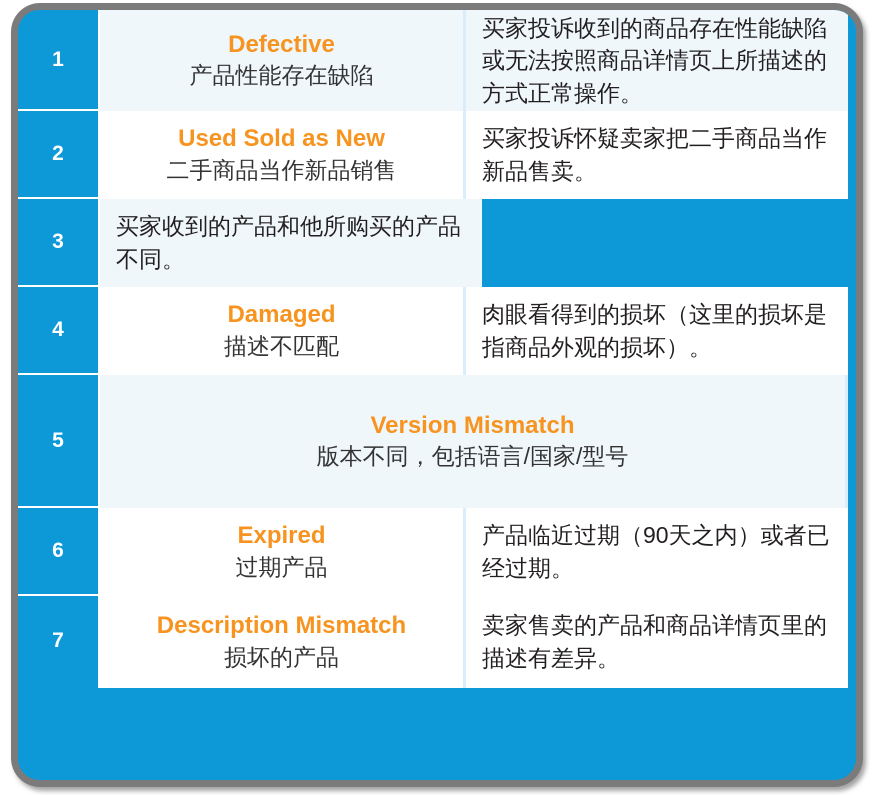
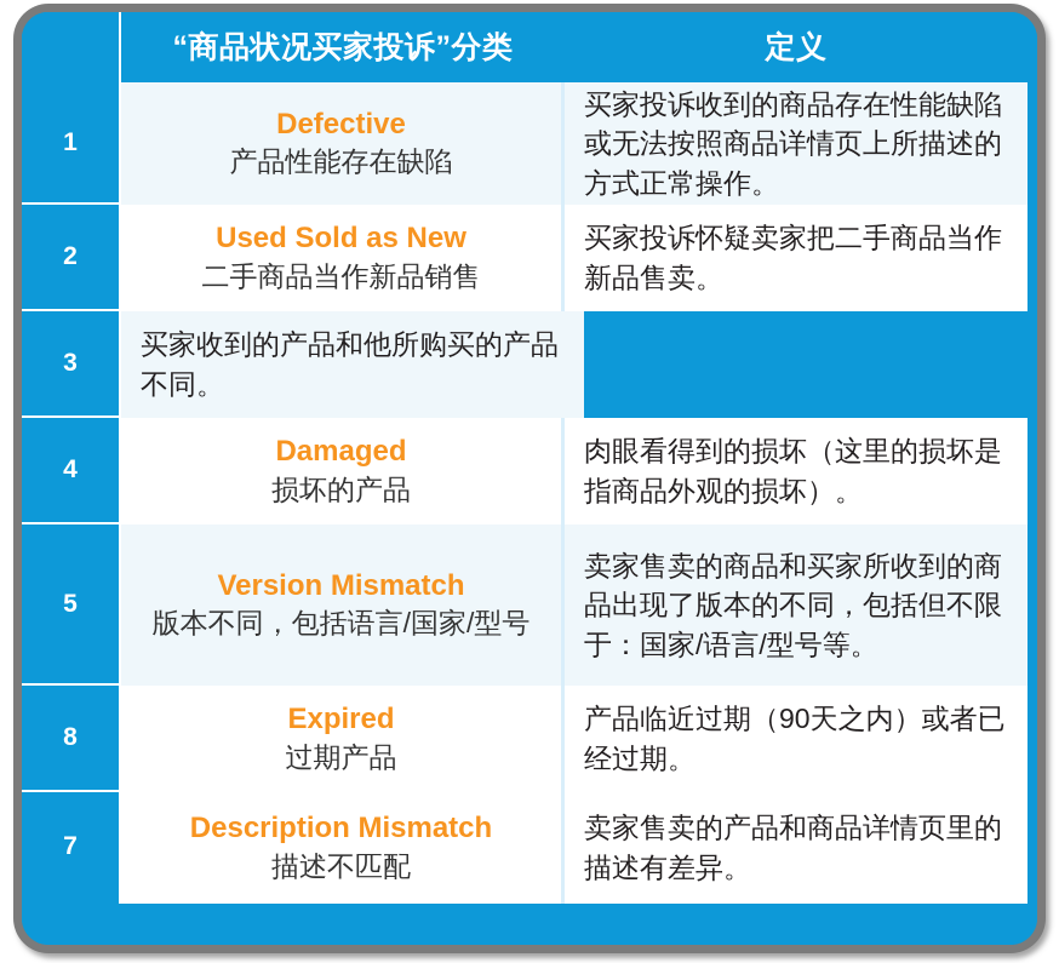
+ “商品状况买家投诉”分类
+ 定义
  1
  Defective
  产品性能存在缺陷
  买家投诉收到的商品存在性能缺陷或无法按照商品详情页上所描述的方式正常操作。
  2
  Used Sold as New
  二手商品当作新品销售
  买家投诉怀疑卖家把二手商品当作新品售卖。
  3
  买家收到的产品和他所购买的产品不同。
  4
  Damaged
- 描述不匹配
+ 损坏的产品
  肉眼看得到的损坏（这里的损坏是指商品外观的损坏）。
  5
  Version Mismatch
  版本不同，包括语言/国家/型号
+ 卖家售卖的商品和买家所收到的商品出现了版本的不同，包括但不限于：国家/语言/型号等。
- 6
+ 8
  Expired
  过期产品
  产品临近过期（90天之内）或者已经过期。
  7
  Description Mismatch
- 损坏的产品
+ 描述不匹配
  卖家售卖的产品和商品详情页里的描述有差异。
